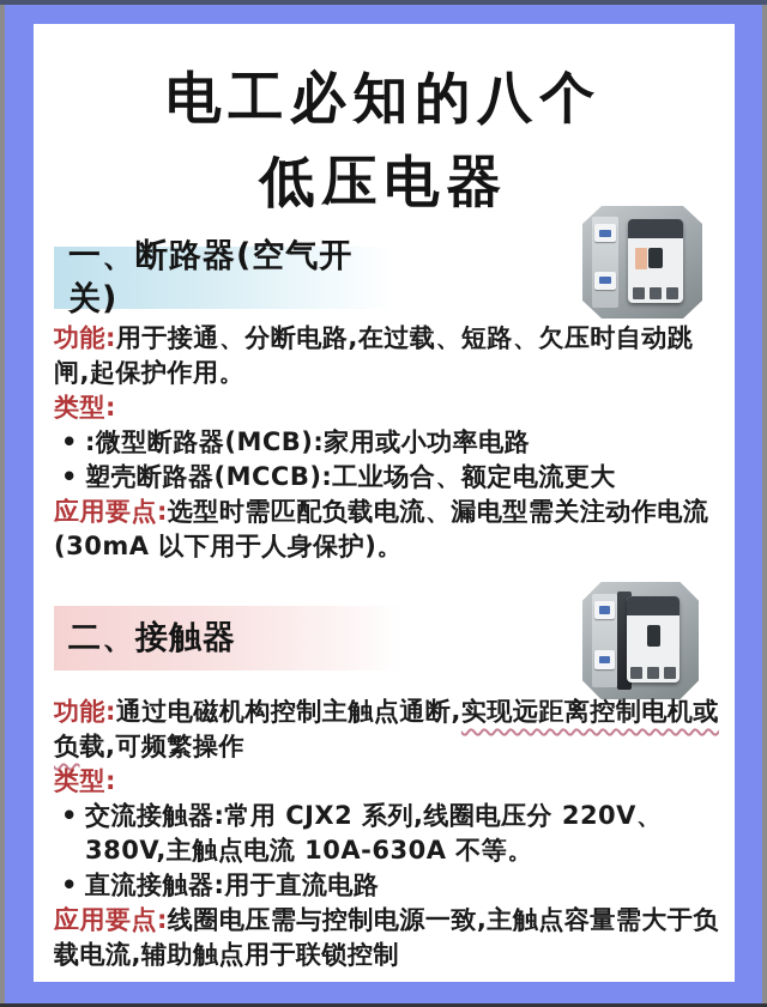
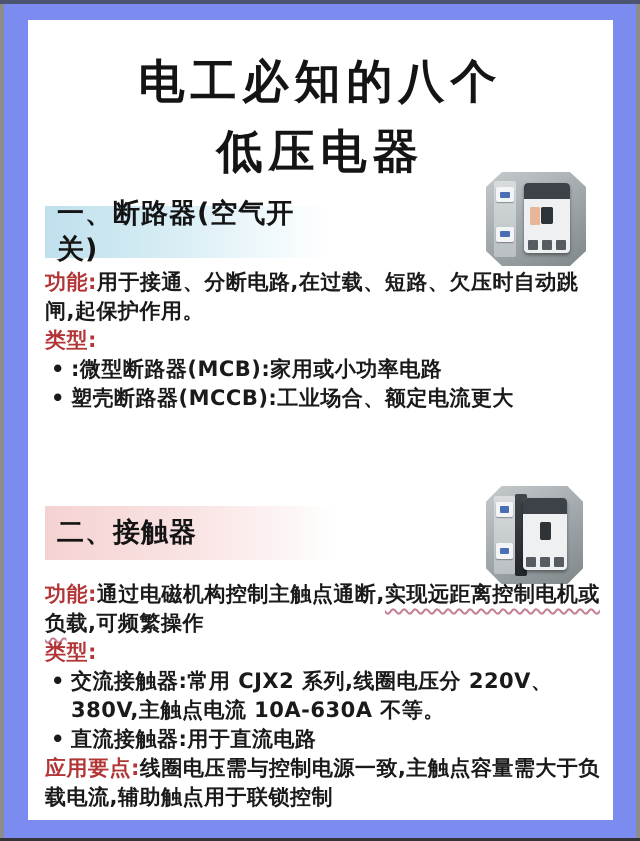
  电工必知的八个
  低压电器
  一、断路器(空气开关)
  功能:用于接通、分断电路,在过载、短路、欠压时自动跳闸,起保护作用。
  类型:
  •
  :微型断路器(MCB):家用或小功率电路
  •
  塑壳断路器(MCCB):工业场合、额定电流更大
- 应用要点:选型时需匹配负载电流、漏电型需关注动作电流(30mA 以下用于人身保护)。
  二、接触器
  功能:通过电磁机构控制主触点通断,实现远距离控制电机或负载,可频繁操作
  类型:
  •
  交流接触器:常用 CJX2 系列,线圈电压分 220V、380V,主触点电流 10A-630A 不等。
  •
  直流接触器:用于直流电路
  应用要点:线圈电压需与控制电源一致,主触点容量需大于负载电流,辅助触点用于联锁控制
